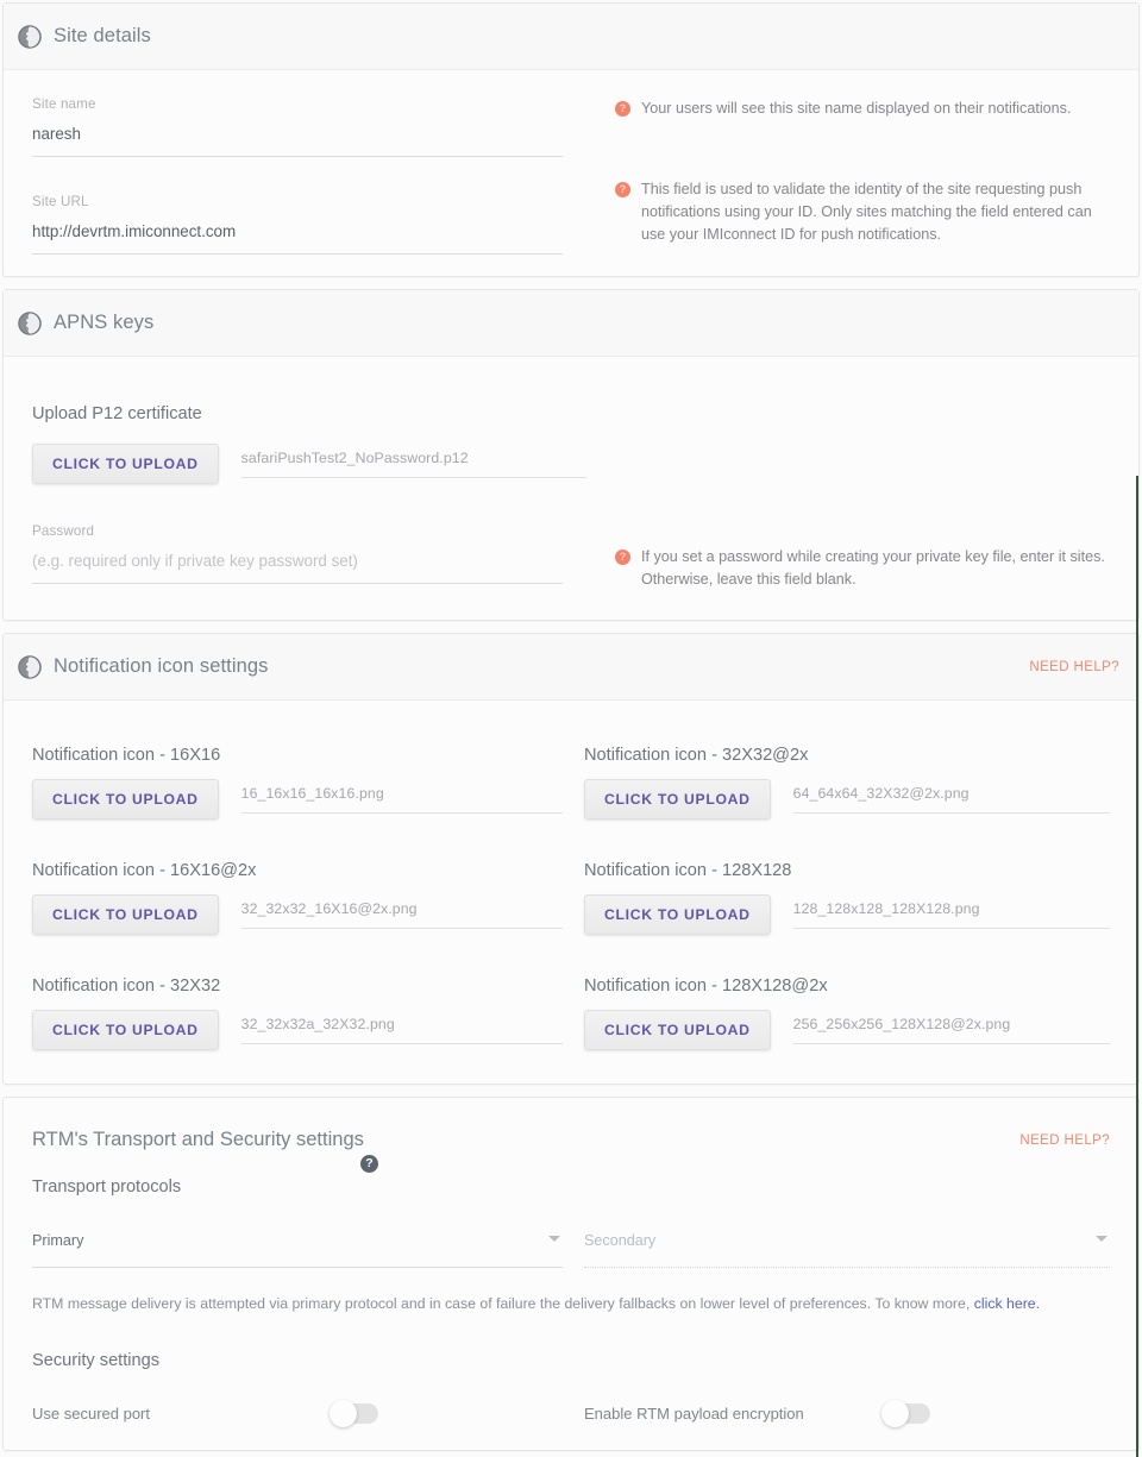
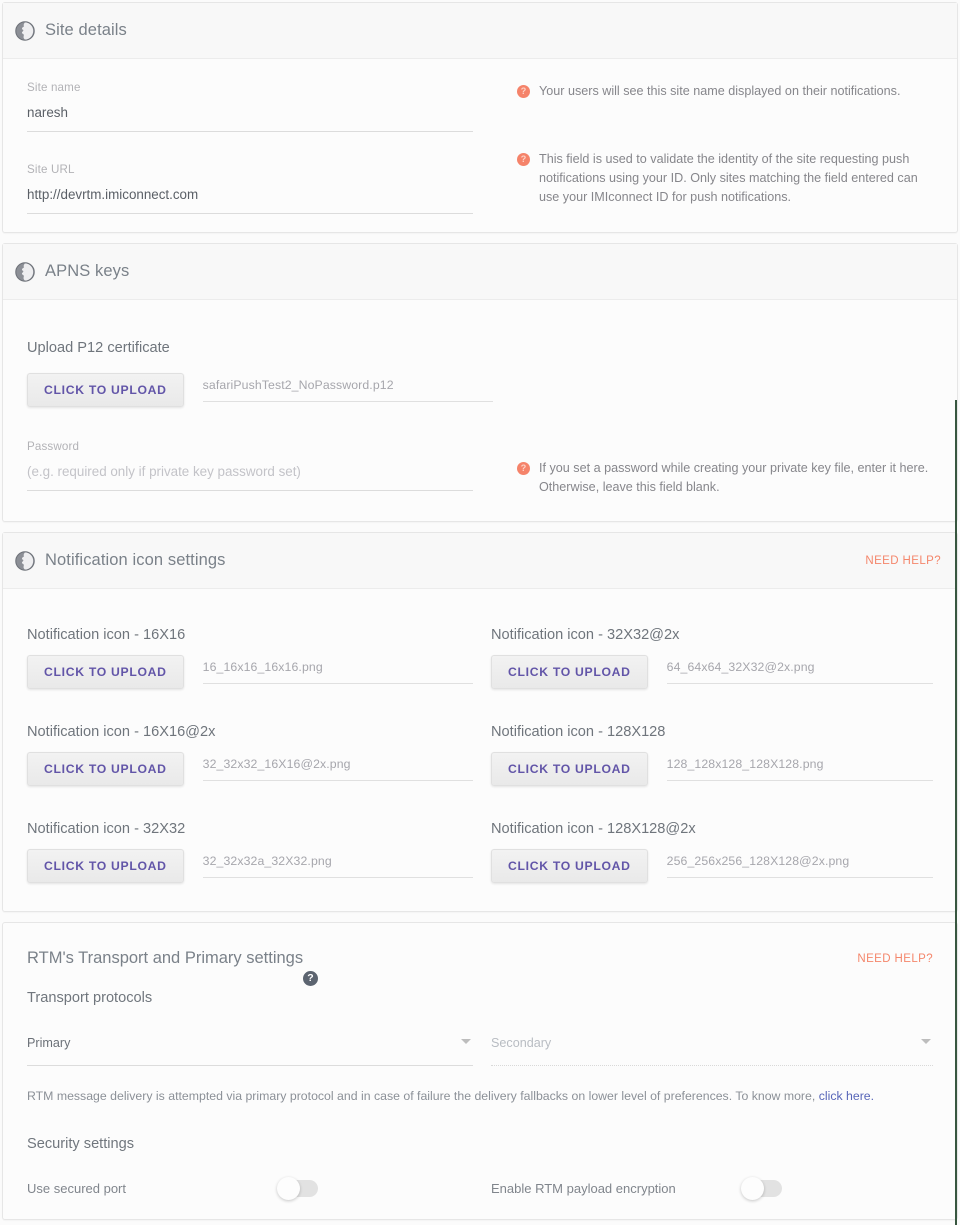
  Site details
  Site name
  naresh
  Site URL
  http://devrtm.imiconnect.com
  ?
  Your users will see this site name displayed on their notifications.
  ?
  This field is used to validate the identity of the site requesting push notifications using your ID. Only sites matching the field entered can use your IMIconnect ID for push notifications.
  APNS keys
  Upload P12 certificate
  CLICK TO UPLOAD
  safariPushTest2_NoPassword.p12
  Password
  (e.g. required only if private key password set)
  ?
- If you set a password while creating your private key file, enter it sites. Otherwise, leave this field blank.
+ If you set a password while creating your private key file, enter it here. Otherwise, leave this field blank.
  Notification icon settings
  NEED HELP?
  Notification icon - 16X16
  CLICK TO UPLOAD
  16_16x16_16x16.png
  Notification icon - 32X32@2x
  CLICK TO UPLOAD
  64_64x64_32X32@2x.png
  Notification icon - 16X16@2x
  CLICK TO UPLOAD
  32_32x32_16X16@2x.png
  Notification icon - 128X128
  CLICK TO UPLOAD
  128_128x128_128X128.png
  Notification icon - 32X32
  CLICK TO UPLOAD
  32_32x32a_32X32.png
  Notification icon - 128X128@2x
  CLICK TO UPLOAD
  256_256x256_128X128@2x.png
- RTM's Transport and Security settings
+ RTM's Transport and Primary settings
  NEED HELP?
  Transport protocols
  ?
  Primary
  Secondary
  RTM message delivery is attempted via primary protocol and in case of failure the delivery fallbacks on lower level of preferences. To know more, click here.
  Security settings
  Use secured port
  Enable RTM payload encryption
